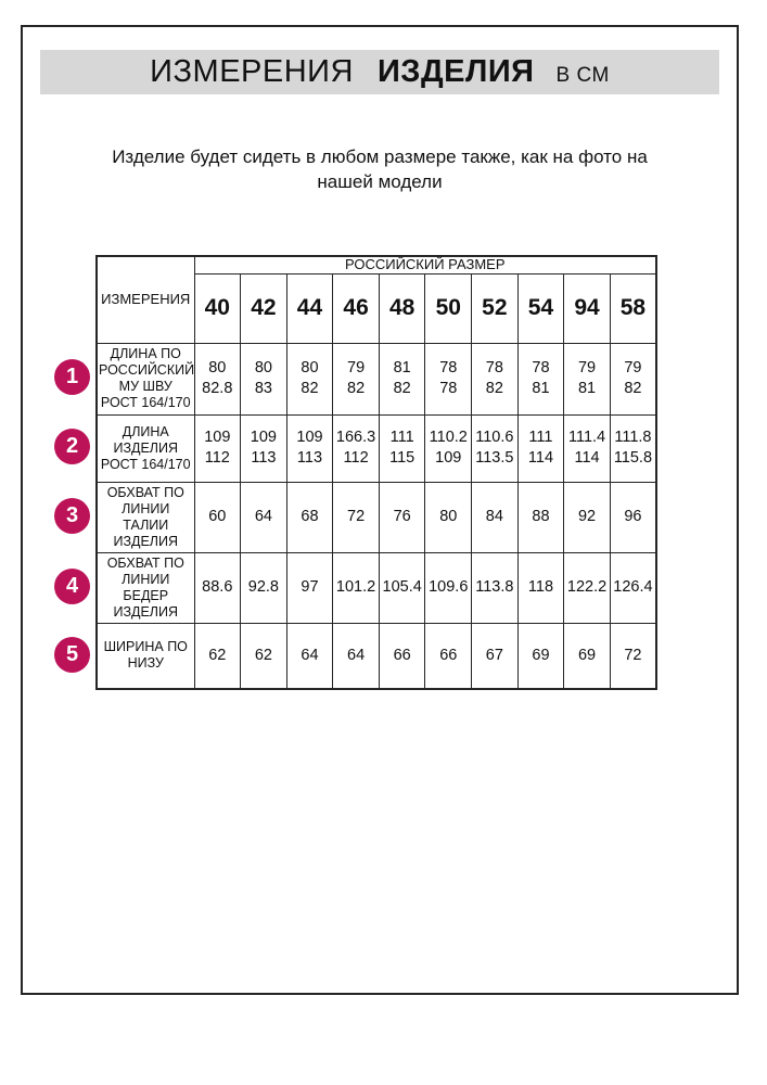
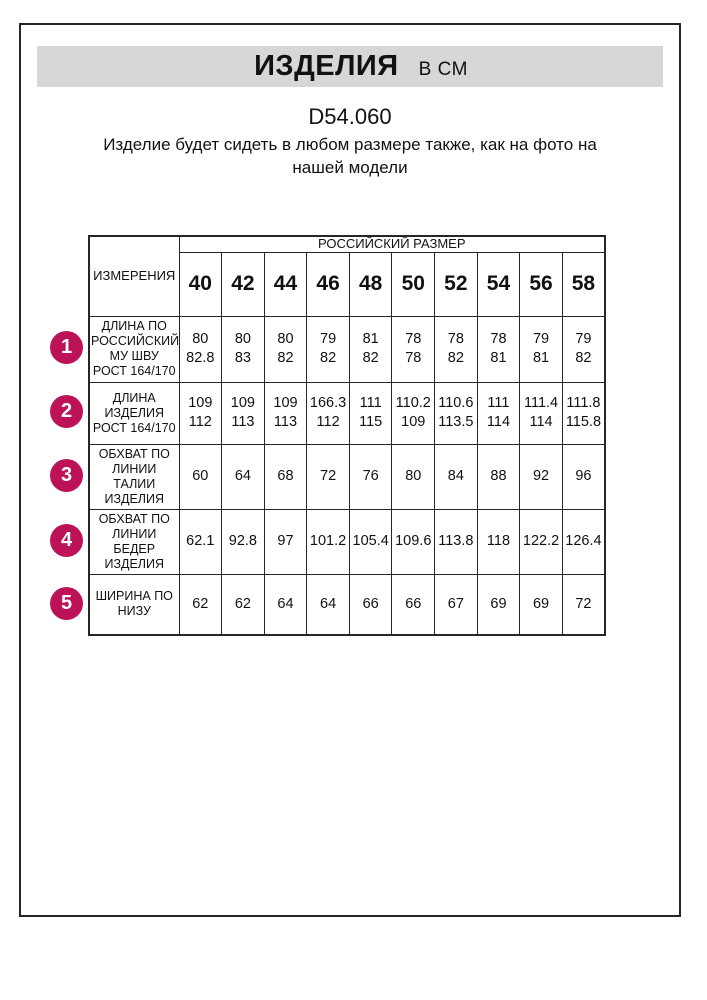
- ИЗМЕРЕНИЯ
  ИЗДЕЛИЯ
  В СМ
+ D54.060
  Изделие будет сидеть в любом размере также, как на фото на нашей модели
  ИЗМЕРЕНИЯ	РОССИЙСКИЙ РАЗМЕР
- 40	42	44	46	48	50	52	54	94	58
+ 40	42	44	46	48	50	52	54	56	58
  ДЛИНА ПО РОССИЙСКИЙ МУ ШВУ РОСТ 164/170	80 82.8	80 83	80 82	79 82	81 82	78 78	78 82	78 81	79 81	79 82
  ДЛИНА ИЗДЕЛИЯ РОСТ 164/170	109 112	109 113	109 113	166.3 112	111 115	110.2 109	110.6 113.5	111 114	111.4 114	111.8 115.8
  ОБХВАТ ПО ЛИНИИ ТАЛИИ ИЗДЕЛИЯ	60	64	68	72	76	80	84	88	92	96
- ОБХВАТ ПО ЛИНИИ БЕДЕР ИЗДЕЛИЯ	88.6	92.8	97	101.2	105.4	109.6	113.8	118	122.2	126.4
+ ОБХВАТ ПО ЛИНИИ БЕДЕР ИЗДЕЛИЯ	62.1	92.8	97	101.2	105.4	109.6	113.8	118	122.2	126.4
  ШИРИНА ПО НИЗУ	62	62	64	64	66	66	67	69	69	72
  1
  2
  3
  4
  5
